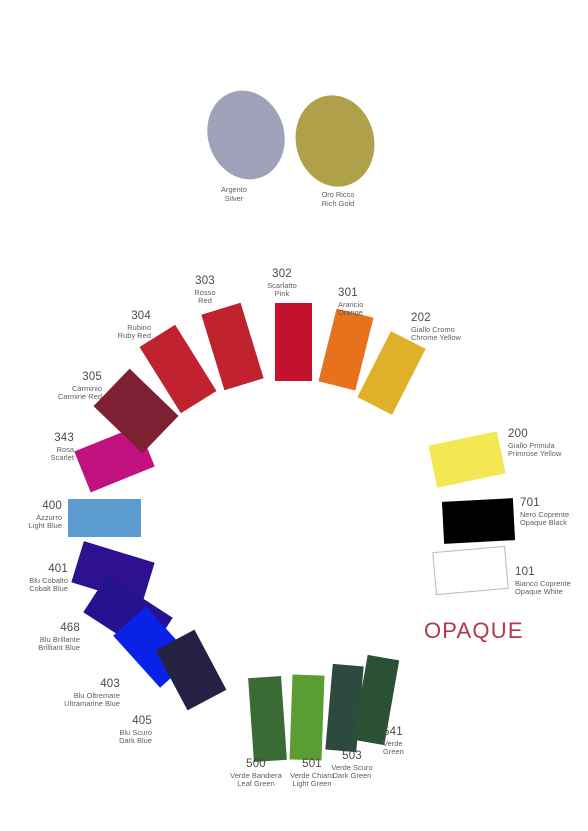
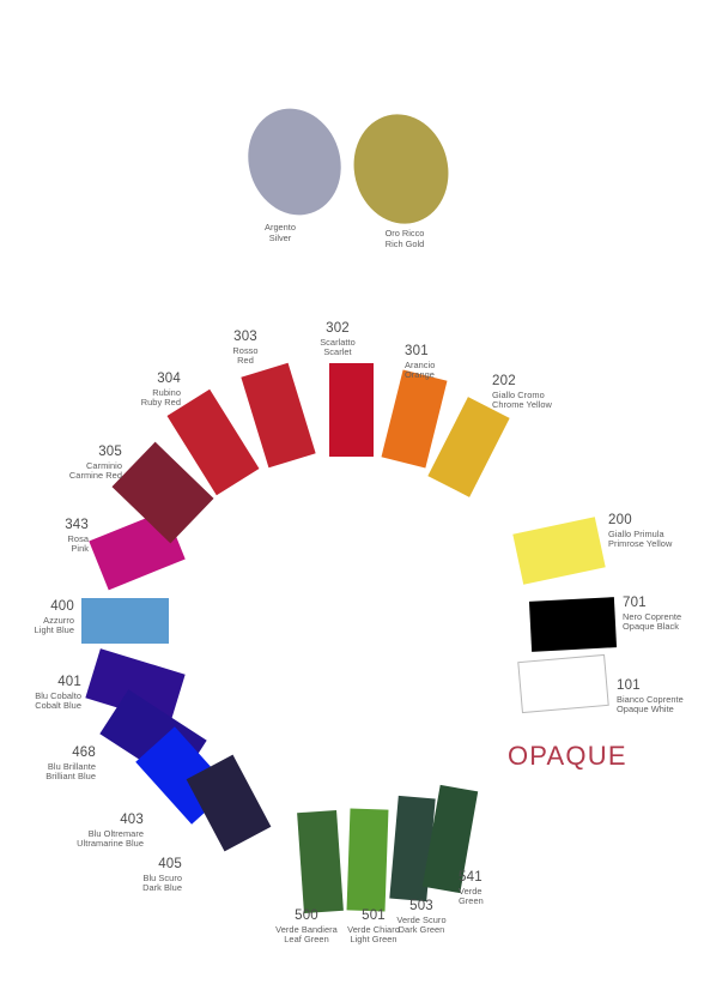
  Argento
  Silver
  Oro Ricco
  Rich Gold
  343
  Rosa
- Scarlet
+ Pink
  305
  Carminio
  Carmine Red
  304
  Rubino
  Ruby Red
  303
  Rosso
  Red
  302
  Scarlatto
- Pink
+ Scarlet
  301
  Arancio
  Orange
  202
  Giallo Cromo
  Chrome Yellow
  200
  Giallo Primula
  Primrose Yellow
  701
  Nero Coprente
  Opaque Black
  101
  Bianco Coprente
  Opaque White
  400
  Azzurro
  Light Blue
  401
  Blu Cobalto
  Cobalt Blue
  468
  Blu Brillante
  Brilliant Blue
  403
  Blu Oltremare
  Ultramarine Blue
  405
  Blu Scuro
  Dark Blue
  500
  Verde Bandiera
  Leaf Green
  501
  Verde Chiaro
  Light Green
  503
  Verde Scuro
  Dark Green
  541
  Verde
  Green
  OPAQUE
